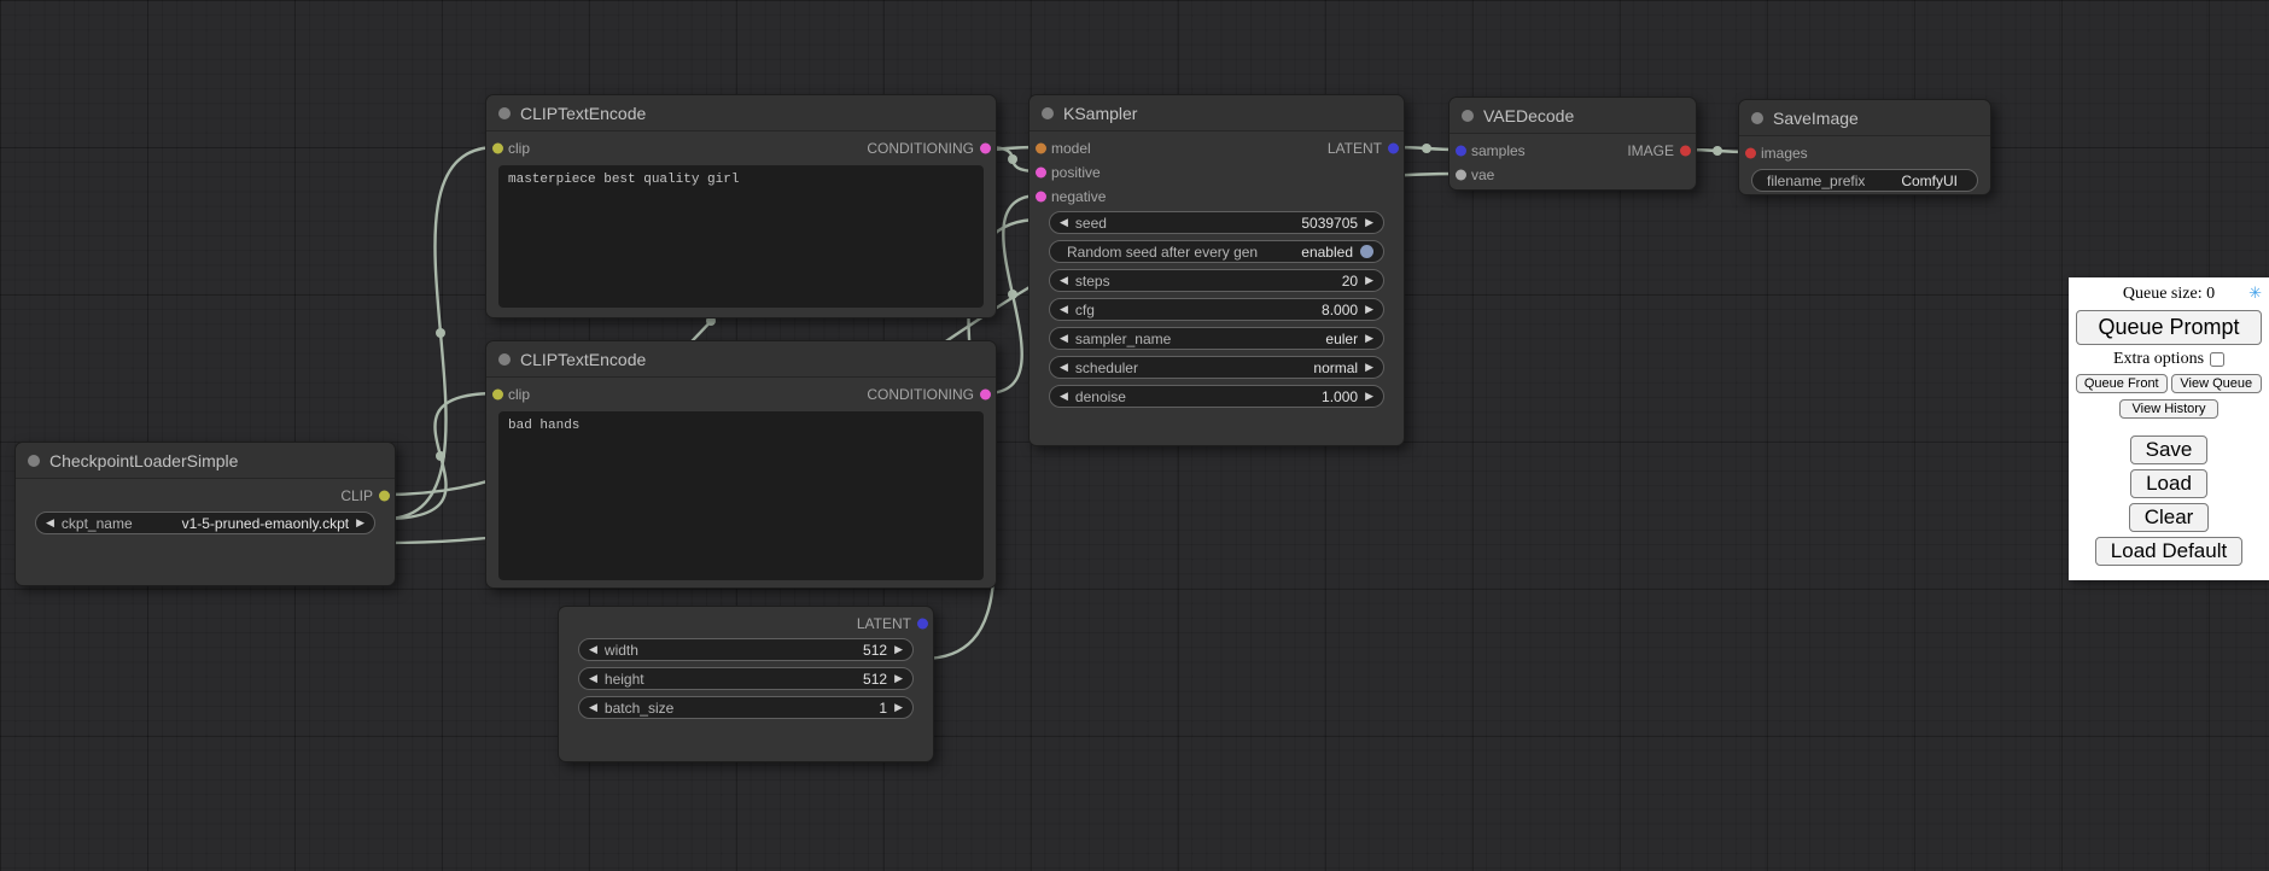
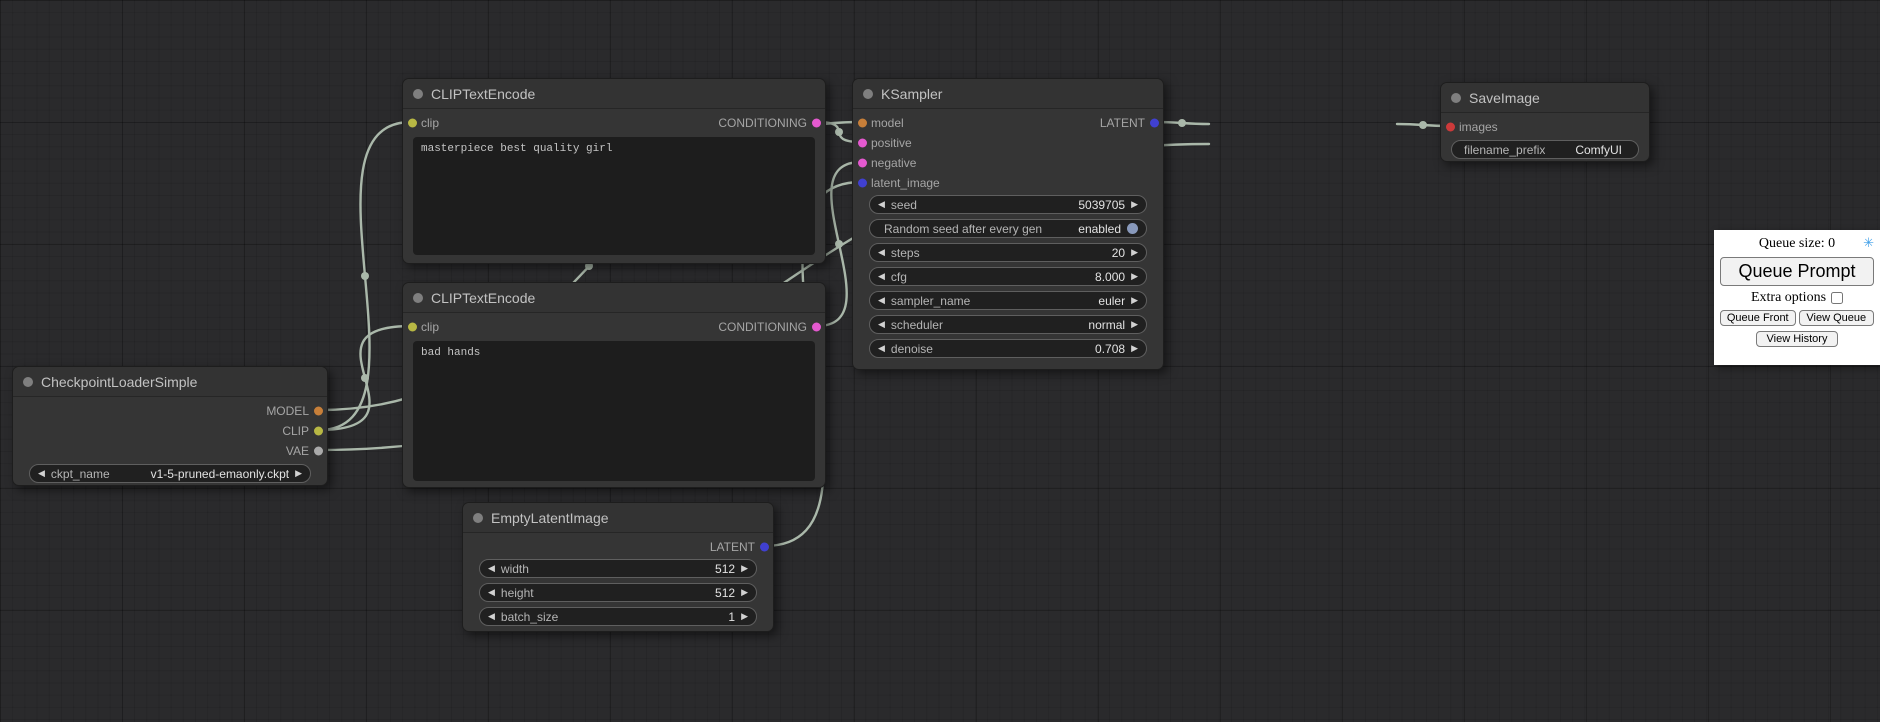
  CheckpointLoaderSimple
+ MODEL
  CLIP
+ VAE
  ◀
  ckpt_name
  v1-5-pruned-emaonly.ckpt
  ▶
  CLIPTextEncode
  clip
  CONDITIONING
  masterpiece best quality girl
  CLIPTextEncode
  clip
  CONDITIONING
  bad hands
  KSampler
  model
  LATENT
  positive
  negative
+ latent_image
  ◀
  seed
  5039705
  ▶
  Random seed after every gen
  enabled
  ◀
  steps
  20
  ▶
  ◀
  cfg
  8.000
  ▶
  ◀
  sampler_name
  euler
  ▶
  ◀
  scheduler
  normal
  ▶
  ◀
  denoise
- 1.000
+ 0.708
  ▶
+ EmptyLatentImage
  LATENT
  ◀
  width
  512
  ▶
  ◀
  height
  512
  ▶
  ◀
  batch_size
  1
  ▶
- VAEDecode
- samples
- IMAGE
- vae
  SaveImage
  images
  filename_prefix
  ComfyUI
  Queue size: 0
  ✳
  Queue Prompt
  Extra options
  Queue Front
  View Queue
  View History
- Save
- Load
- Clear
- Load Default
